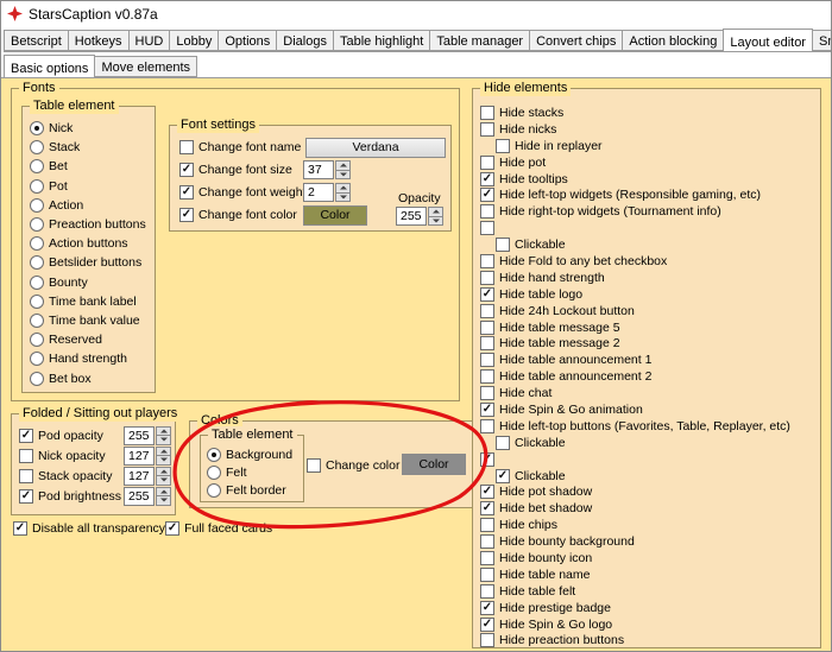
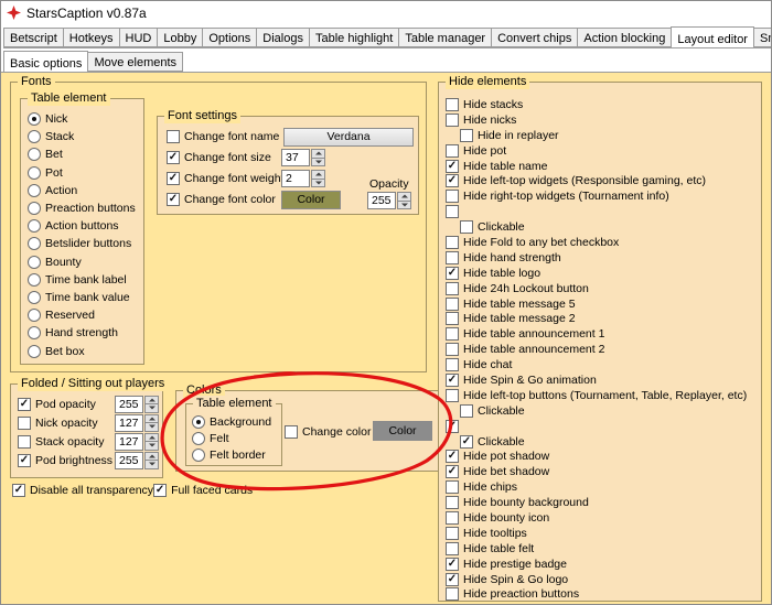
  StarsCaption v0.87a
  Betscript
  Hotkeys
  HUD
  Lobby
  Options
  Dialogs
  Table highlight
  Table manager
  Convert chips
  Action blocking
  Layout editor
  Basic options
  Move elements
  Fonts
  Table element
  Nick
  Stack
  Bet
  Pot
  Action
  Preaction buttons
  Action buttons
  Betslider buttons
  Bounty
  Time bank label
  Time bank value
  Reserved
  Hand strength
  Bet box
  Font settings
  Change font name
  Verdana
  ✓
  Change font size
  37
  ✓
  Change font weigh
  2
  ✓
  Change font color
  Color
  Opacity
  255
  Folded / Sitting out players
  ✓
  Pod opacity
  255
  Nick opacity
  127
  Stack opacity
  127
  ✓
  Pod brightness
  255
  Table element
  Background
  Felt
  Felt border
  Change color
  Color
  ✓
  Disable all transparency
  ✓
  Full faced car
  Hide elements
  Hide stacks
  Hide nicks
  Hide in replayer
  Hide pot
  ✓
- Hide tooltips
+ Hide table name
  ✓
  Hide left-top widgets (Responsible gaming, etc)
  Hide right-top widgets (Tournament info)
  Clickable
  Hide Fold to any bet checkbox
  Hide hand strength
  ✓
  Hide table logo
  Hide 24h Lockout button
  Hide table message 5
  Hide table message 2
  Hide table announcement 1
  Hide table announcement 2
  Hide chat
  ✓
  Hide Spin & Go animation
- Hide left-top buttons (Favorites, Table, Replayer, etc)
+ Hide left-top buttons (Tournament, Table, Replayer, etc)
  Clickable
  ✓
  Clickable
  ✓
  Hide pot shadow
  ✓
  Hide bet shadow
  Hide chips
  Hide bounty background
  Hide bounty icon
- Hide table name
+ Hide tooltips
  Hide table felt
  ✓
  Hide prestige badge
  ✓
  Hide Spin & Go logo
  Hide preaction buttons
